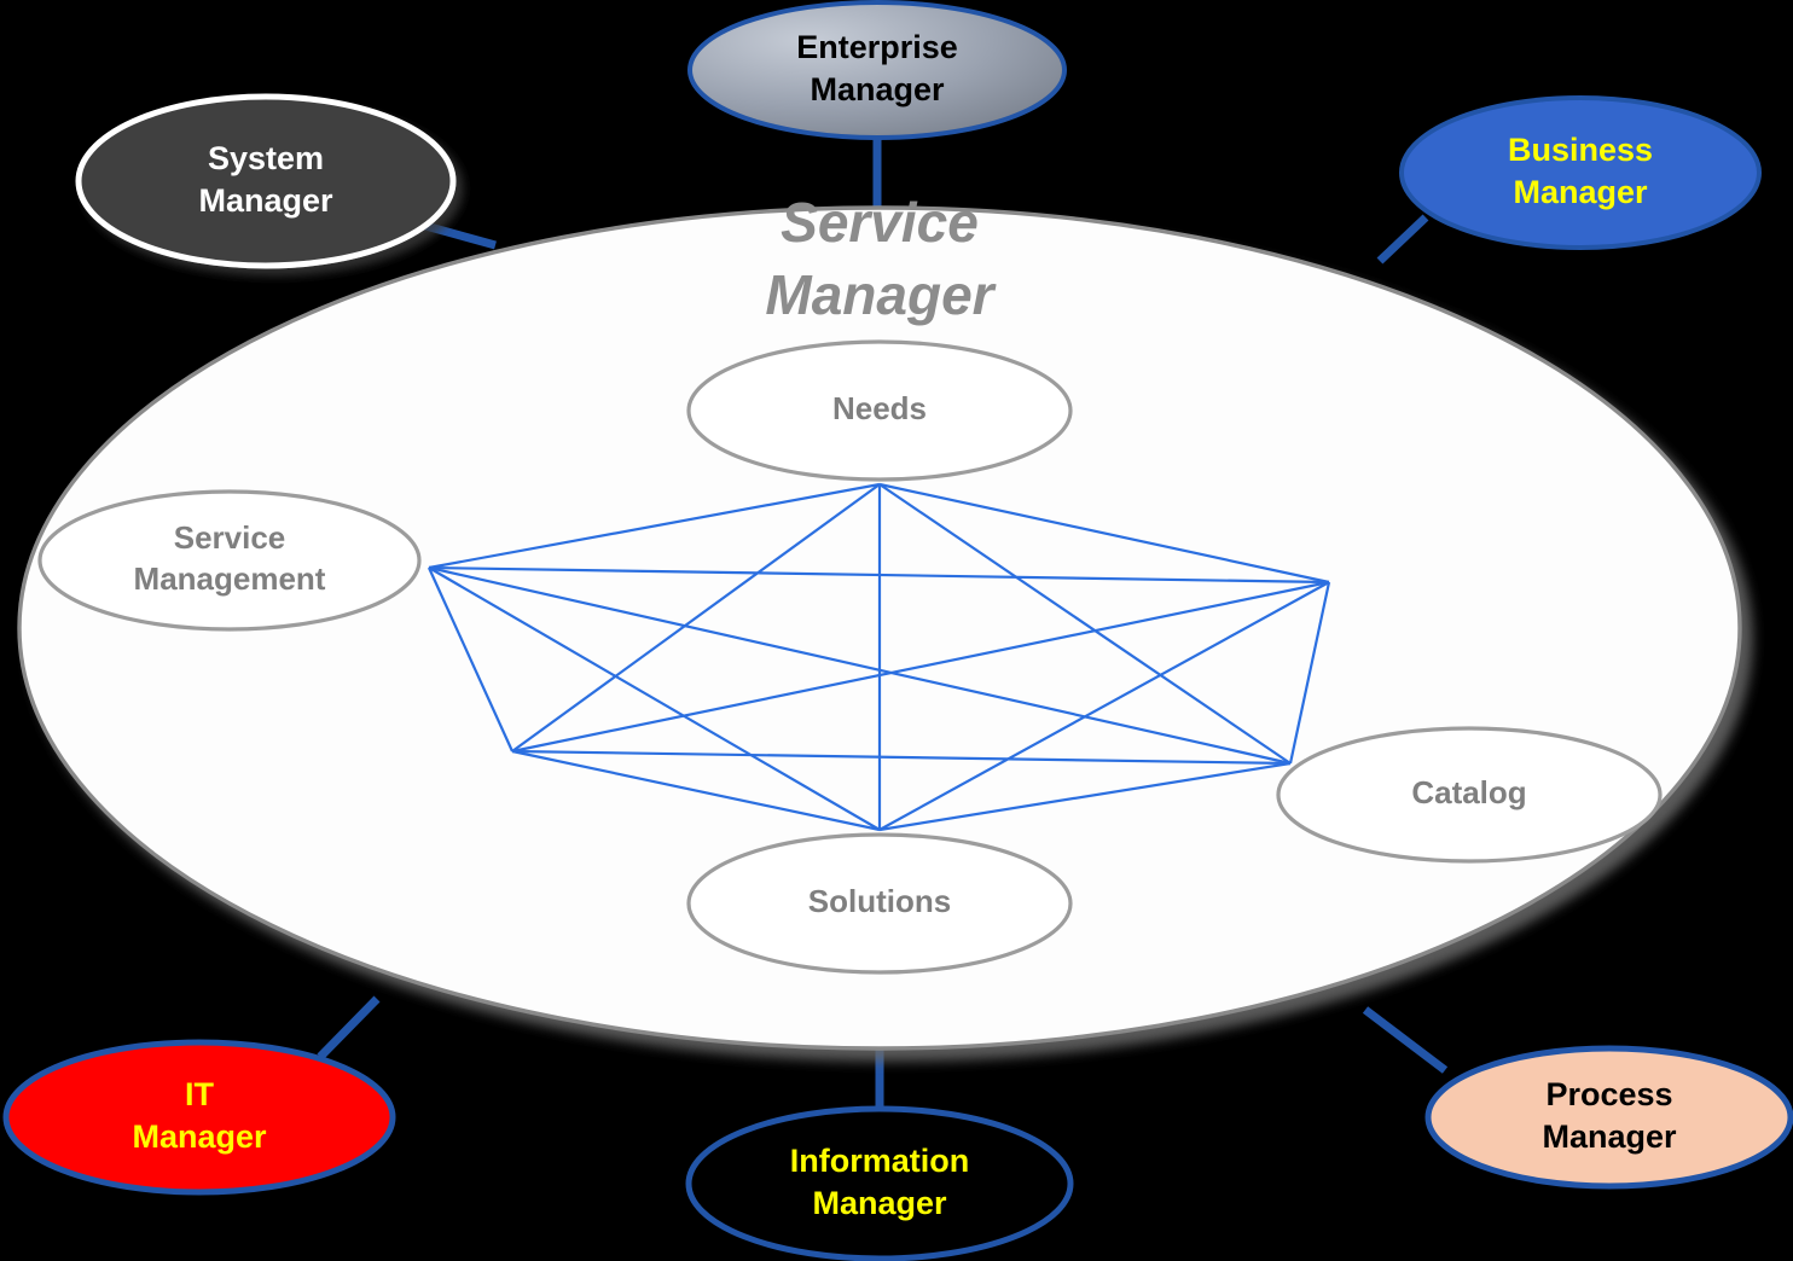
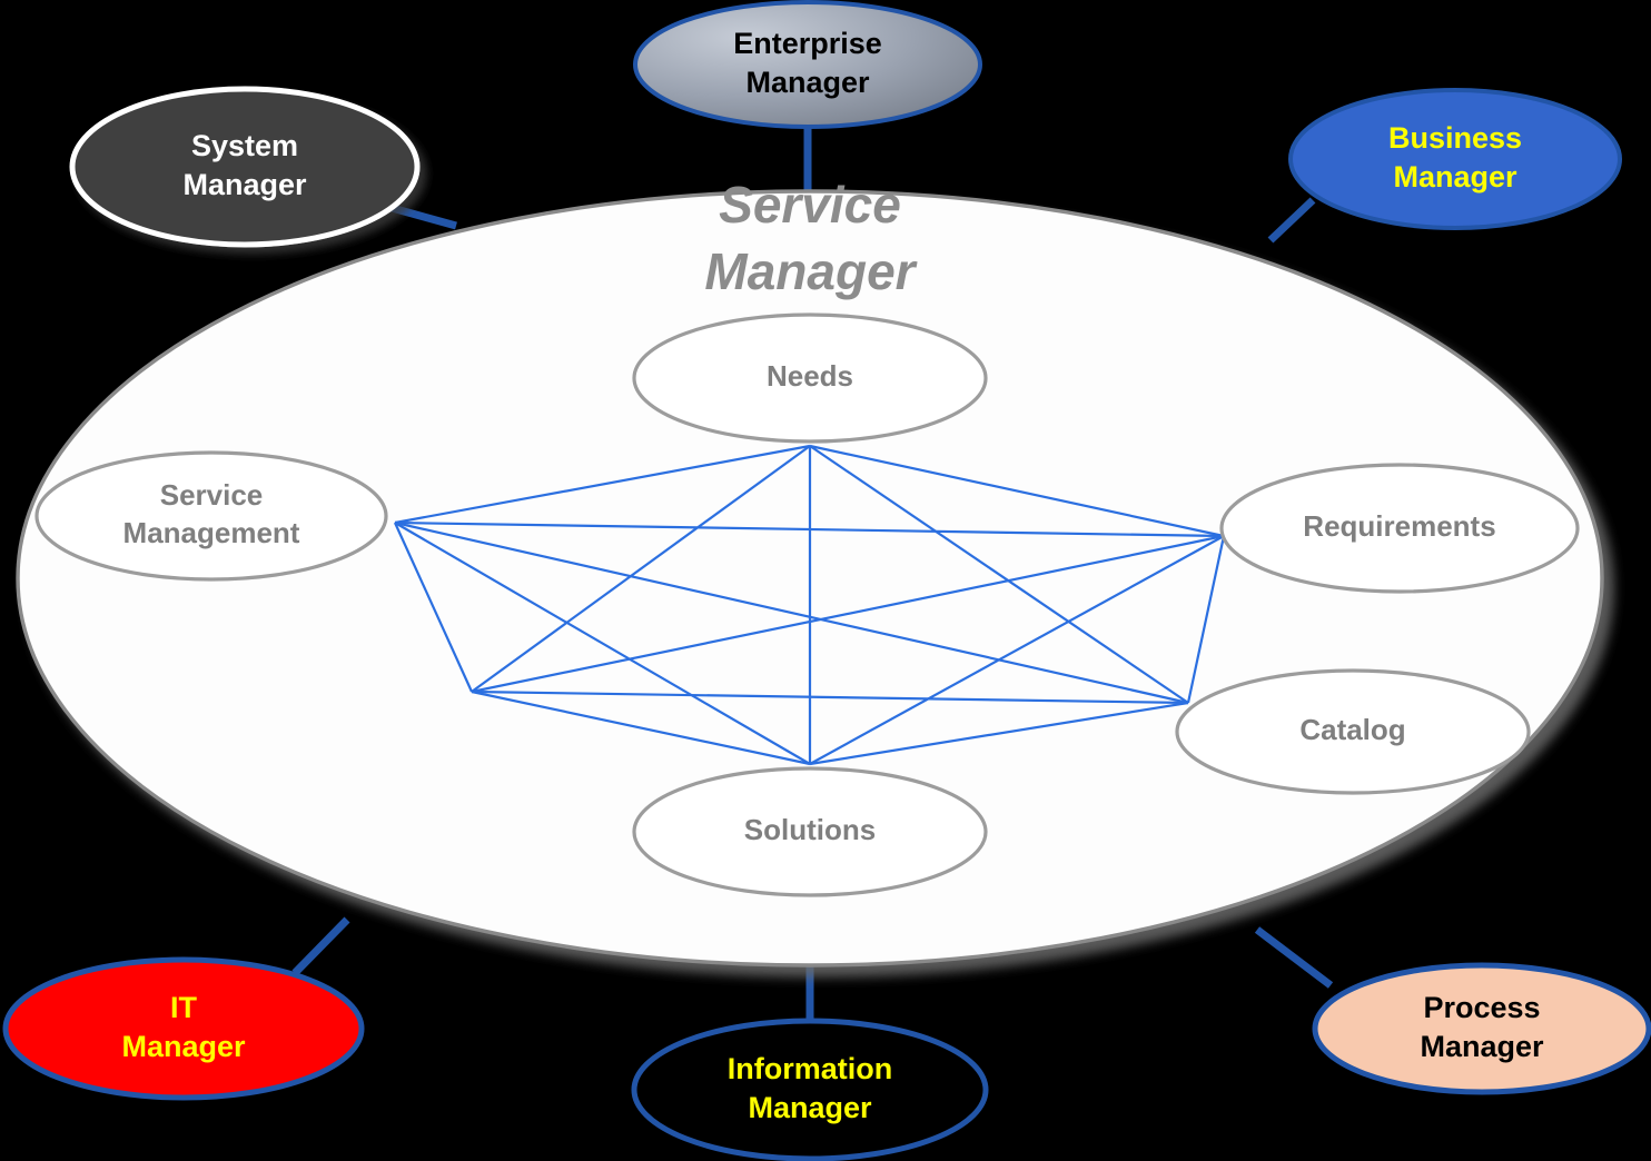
  Service
  Manager
  Needs
  Service
  Management
+ Requirements
  Catalog
  Solutions
  System
  Manager
  Enterprise
  Manager
  Business
  Manager
  IT
  Manager
  Information
  Manager
  Process
  Manager
